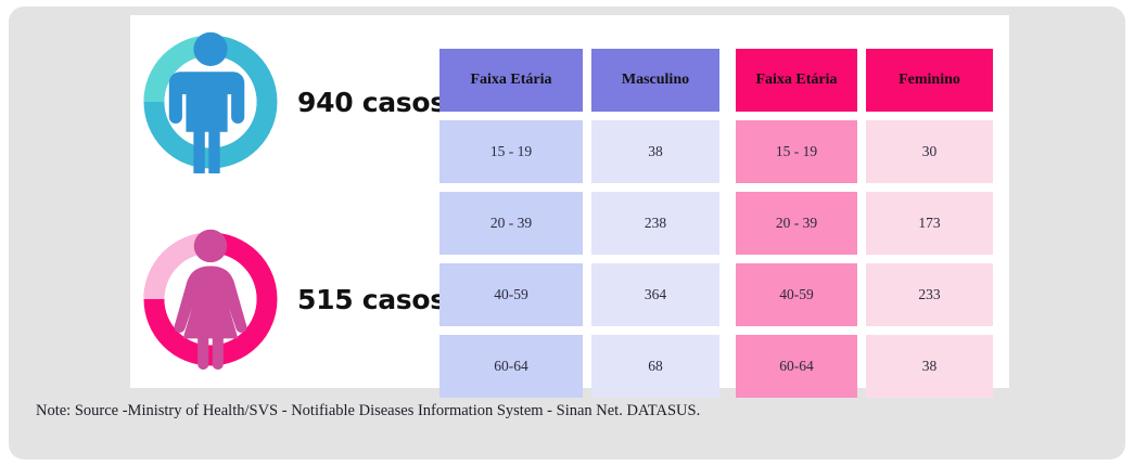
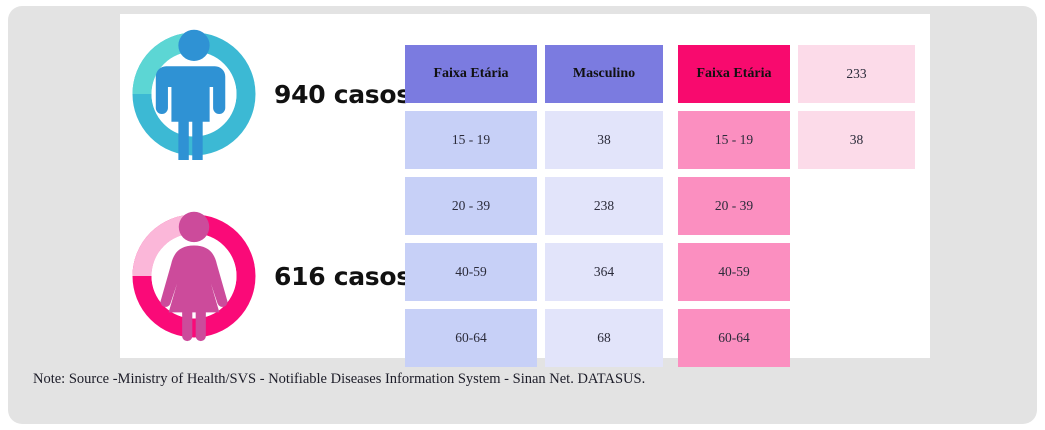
  940 casos
- 515 casos
+ 616 casos
  Faixa Etária
  15 - 19
  20 - 39
  40-59
  60-64
  Masculino
  38
  238
  364
  68
  Faixa Etária
  15 - 19
  20 - 39
  40-59
  60-64
- Feminino
- 30
- 173
  233
  38
  Note: Source -Ministry of Health/SVS - Notifiable Diseases Information System - Sinan Net. DATASUS.
